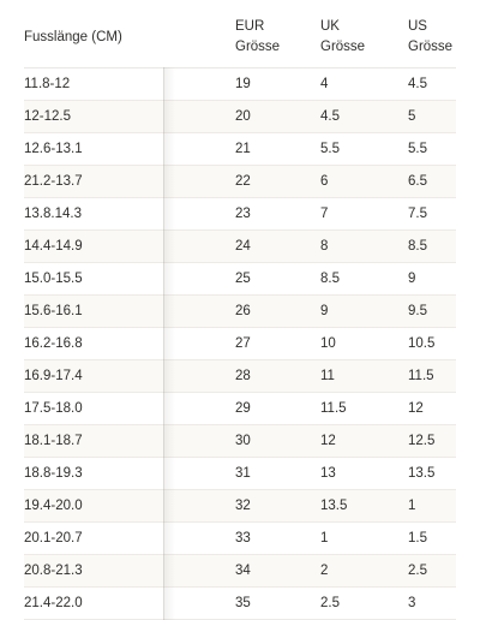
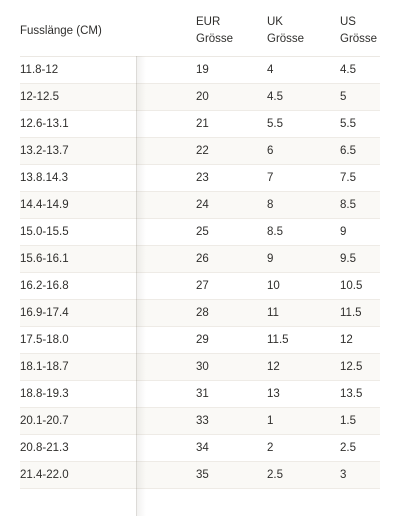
  Fusslänge (CM)	EUR Grösse	UK Grösse	US Grösse
  11.8-12	19	4	4.5
  12-12.5	20	4.5	5
  12.6-13.1	21	5.5	5.5
- 21.2-13.7	22	6	6.5
+ 13.2-13.7	22	6	6.5
  13.8.14.3	23	7	7.5
  14.4-14.9	24	8	8.5
  15.0-15.5	25	8.5	9
  15.6-16.1	26	9	9.5
  16.2-16.8	27	10	10.5
  16.9-17.4	28	11	11.5
  17.5-18.0	29	11.5	12
  18.1-18.7	30	12	12.5
  18.8-19.3	31	13	13.5
- 19.4-20.0	32	13.5	1
  20.1-20.7	33	1	1.5
  20.8-21.3	34	2	2.5
  21.4-22.0	35	2.5	3
